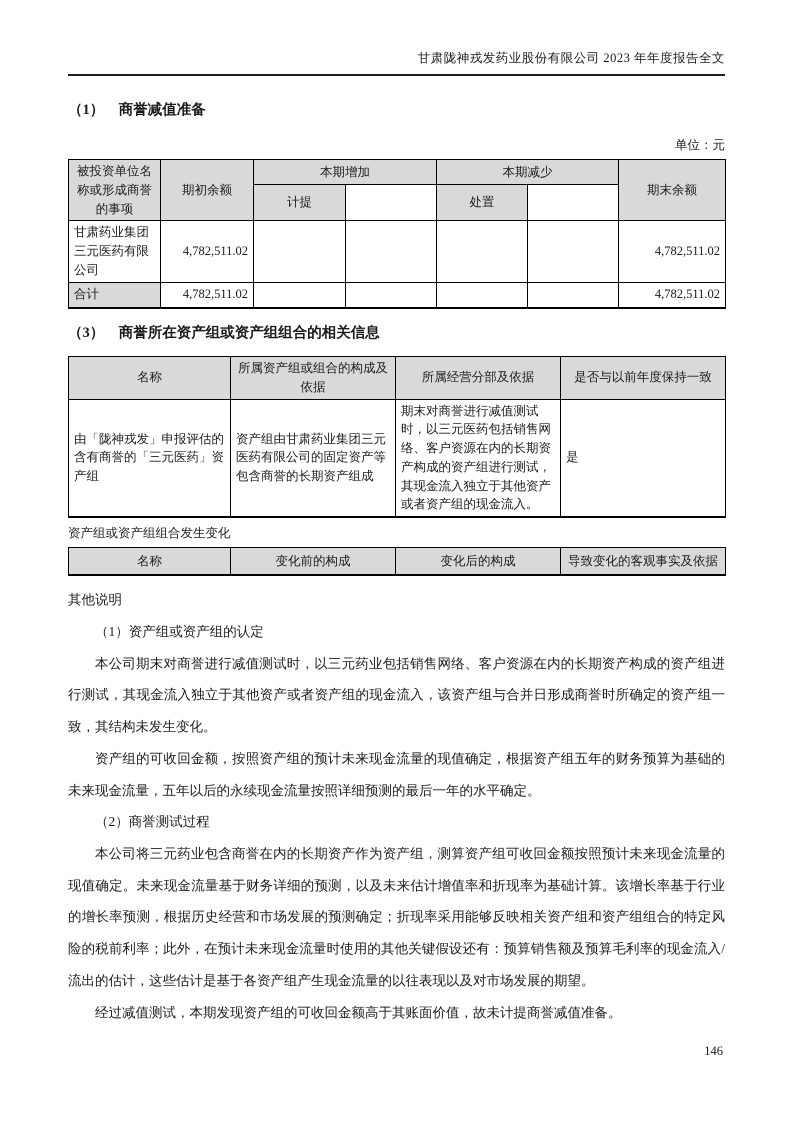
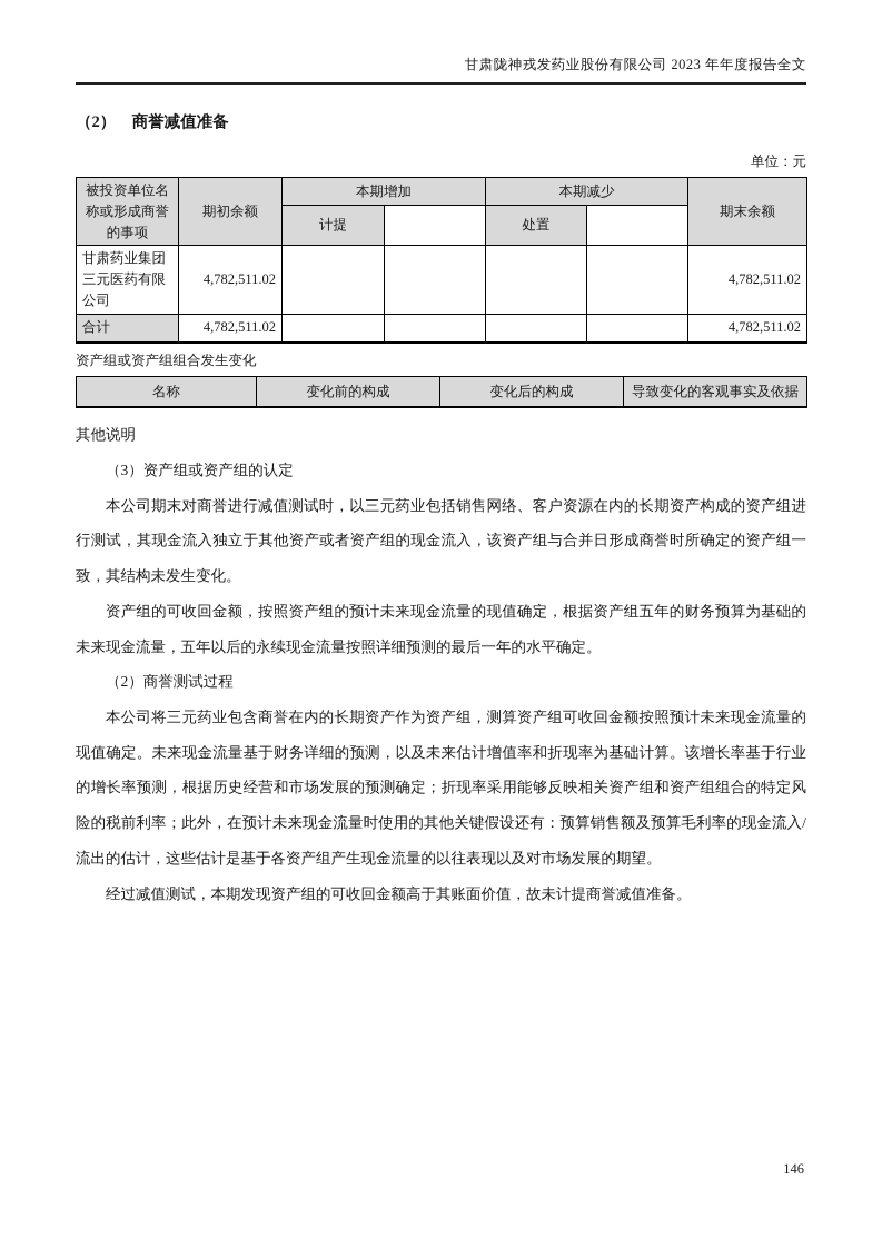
  甘肃陇神戎发药业股份有限公司 2023 年年度报告全文
- （1） 商誉减值准备
+ （2） 商誉减值准备
  单位：元
  被投资单位名称或形成商誉的事项	期初余额	本期增加	本期减少	期末余额
  计提		处置
  甘肃药业集团三元医药有限公司	4,782,511.02					4,782,511.02
  合计	4,782,511.02					4,782,511.02
- （3） 商誉所在资产组或资产组组合的相关信息
- 名称	所属资产组或组合的构成及依据	所属经营分部及依据	是否与以前年度保持一致
- 由「陇神戎发」申报评估的含有商誉的「三元医药」资产组	资产组由甘肃药业集团三元医药有限公司的固定资产等包含商誉的长期资产组成	期末对商誉进行减值测试时，以三元医药包括销售网络、客户资源在内的长期资产构成的资产组进行测试，其现金流入独立于其他资产或者资产组的现金流入。	是
  资产组或资产组组合发生变化
  名称	变化前的构成	变化后的构成	导致变化的客观事实及依据
  其他说明
- （1）资产组或资产组的认定
+ （3）资产组或资产组的认定
  本公司期末对商誉进行减值测试时，以三元药业包括销售网络、客户资源在内的长期资产构成的资产组进行测试，其现金流入独立于其他资产或者资产组的现金流入，该资产组与合并日形成商誉时所确定的资产组一致，其结构未发生变化。
  资产组的可收回金额，按照资产组的预计未来现金流量的现值确定，根据资产组五年的财务预算为基础的未来现金流量，五年以后的永续现金流量按照详细预测的最后一年的水平确定。
  （2）商誉测试过程
  本公司将三元药业包含商誉在内的长期资产作为资产组，测算资产组可收回金额按照预计未来现金流量的现值确定。未来现金流量基于财务详细的预测，以及未来估计增值率和折现率为基础计算。该增长率基于行业的增长率预测，根据历史经营和市场发展的预测确定；折现率采用能够反映相关资产组和资产组组合的特定风险的税前利率；此外，在预计未来现金流量时使用的其他关键假设还有：预算销售额及预算毛利率的现金流入/流出的估计，这些估计是基于各资产组产生现金流量的以往表现以及对市场发展的期望。
  经过减值测试，本期发现资产组的可收回金额高于其账面价值，故未计提商誉减值准备。
  146
